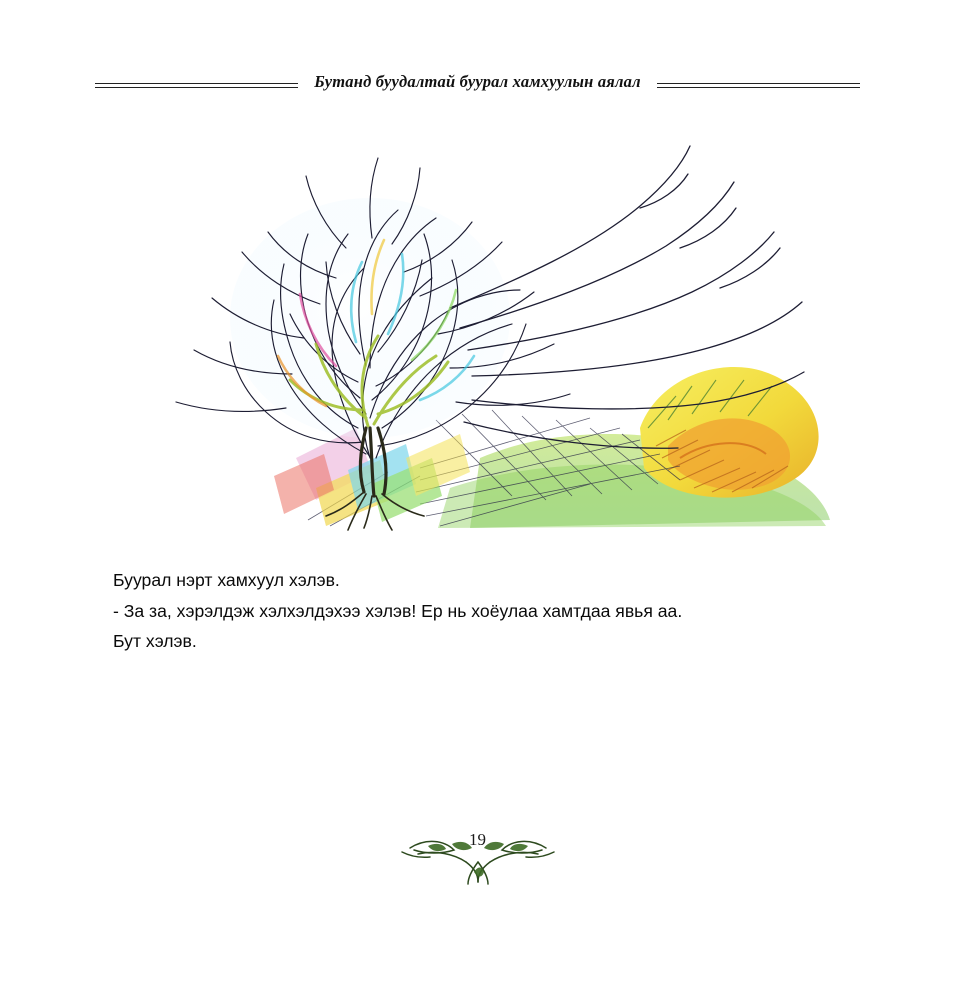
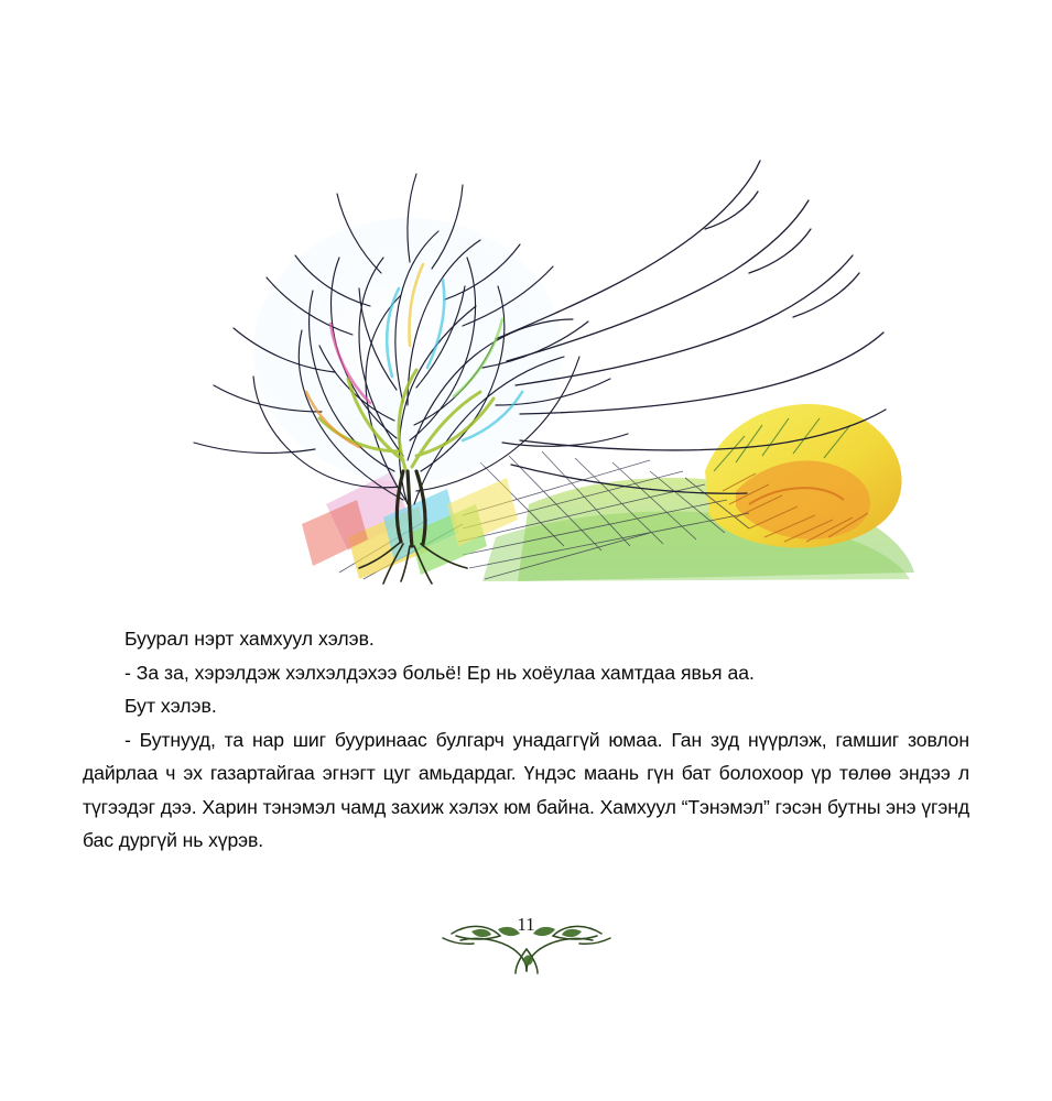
- Бутанд буудалтай буурал хамхуулын аялал
  Буурал нэрт хамхуул хэлэв.
- - За за, хэрэлдэж хэлхэлдэхээ хэлэв! Ер нь хоёулаа хамтдаа явья аа.
+ - За за, хэрэлдэж хэлхэлдэхээ больё! Ер нь хоёулаа хамтдаа явья аа.
  Бут хэлэв.
+ - Бутнууд, та нар шиг бууринаас булгарч унадаггүй юмаа. Ган зуд нүүрлэж, гамшиг зовлон дайрлаа ч эх газартайгаа эгнэгт цуг амьдардаг. Үндэс маань гүн бат болохоор үр төлөө эндээ л түгээдэг дээ. Харин тэнэмэл чамд захиж хэлэх юм байна. Хамхуул “Тэнэмэл” гэсэн бутны энэ үгэнд бас дургүй нь хүрэв.
- 19
+ 11
